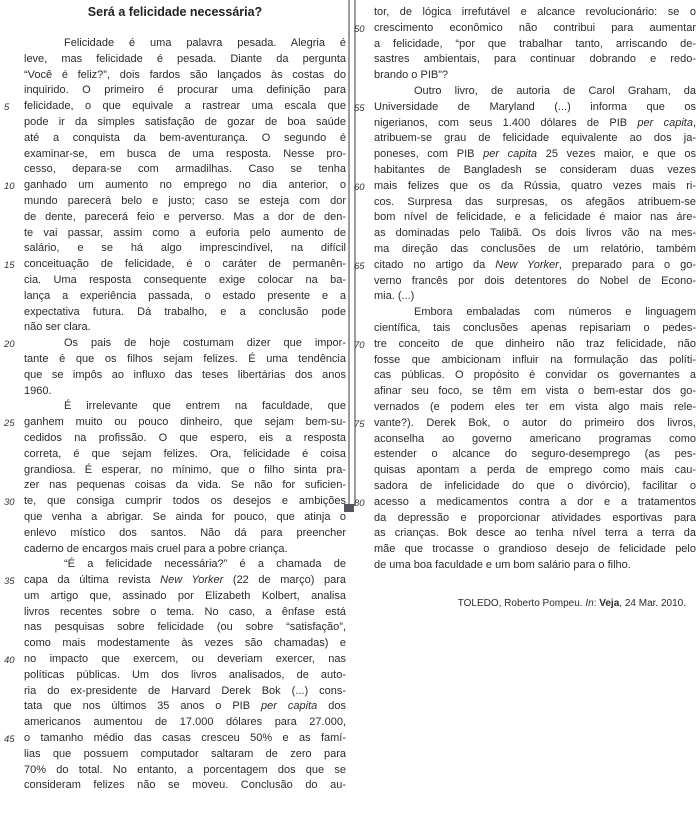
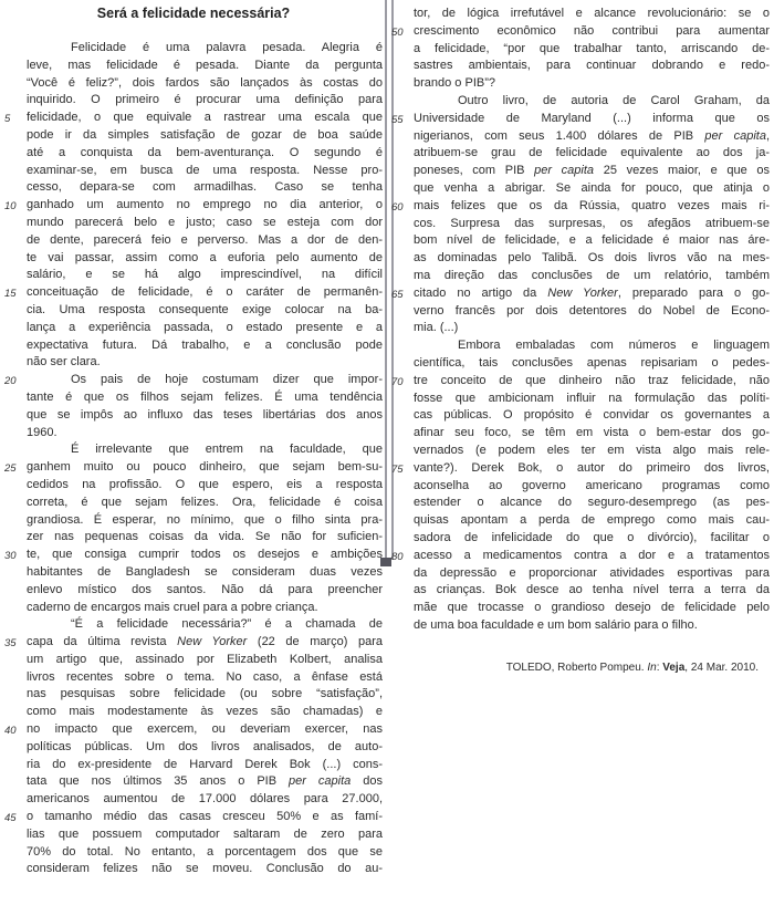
  Será a felicidade necessária?
  Felicidade é uma palavra pesada. Alegria é
  leve, mas felicidade é pesada. Diante da pergunta
  “Você é feliz?”, dois fardos são lançados às costas do
  inquirido. O primeiro é procurar uma definição para
  5
  felicidade, o que equivale a rastrear uma escala que
  pode ir da simples satisfação de gozar de boa saúde
  até a conquista da bem-aventurança. O segundo é
  examinar-se, em busca de uma resposta. Nesse pro-
  cesso, depara-se com armadilhas. Caso se tenha
  10
  ganhado um aumento no emprego no dia anterior, o
  mundo parecerá belo e justo; caso se esteja com dor
  de dente, parecerá feio e perverso. Mas a dor de den-
  te vai passar, assim como a euforia pelo aumento de
  salário, e se há algo imprescindível, na difícil
  15
  conceituação de felicidade, é o caráter de permanên-
  cia. Uma resposta consequente exige colocar na ba-
  lança a experiência passada, o estado presente e a
  expectativa futura. Dá trabalho, e a conclusão pode
  não ser clara.
  20
  Os pais de hoje costumam dizer que impor-
  tante é que os filhos sejam felizes. É uma tendência
  que se impôs ao influxo das teses libertárias dos anos
  1960.
  É irrelevante que entrem na faculdade, que
  25
  ganhem muito ou pouco dinheiro, que sejam bem-su-
  cedidos na profissão. O que espero, eis a resposta
  correta, é que sejam felizes. Ora, felicidade é coisa
  grandiosa. É esperar, no mínimo, que o filho sinta pra-
  zer nas pequenas coisas da vida. Se não for suficien-
  30
  te, que consiga cumprir todos os desejos e ambições
- que venha a abrigar. Se ainda for pouco, que atinja o
+ habitantes de Bangladesh se consideram duas vezes
  enlevo místico dos santos. Não dá para preencher
  caderno de encargos mais cruel para a pobre criança.
  “É a felicidade necessária?” é a chamada de
  35
  capa da última revista New Yorker (22 de março) para
  um artigo que, assinado por Elizabeth Kolbert, analisa
  livros recentes sobre o tema. No caso, a ênfase está
  nas pesquisas sobre felicidade (ou sobre “satisfação”,
  como mais modestamente às vezes são chamadas) e
  40
  no impacto que exercem, ou deveriam exercer, nas
  políticas públicas. Um dos livros analisados, de auto-
  ria do ex-presidente de Harvard Derek Bok (...) cons-
  tata que nos últimos 35 anos o PIB per capita dos
  americanos aumentou de 17.000 dólares para 27.000,
  45
  o tamanho médio das casas cresceu 50% e as famí-
  lias que possuem computador saltaram de zero para
  70% do total. No entanto, a porcentagem dos que se
  consideram felizes não se moveu. Conclusão do au-
  tor, de lógica irrefutável e alcance revolucionário: se o
  50
  crescimento econômico não contribui para aumentar
  a felicidade, “por que trabalhar tanto, arriscando de-
  sastres ambientais, para continuar dobrando e redo-
  brando o PIB”?
  Outro livro, de autoria de Carol Graham, da
  55
  Universidade de Maryland (...) informa que os
  nigerianos, com seus 1.400 dólares de PIB per capita,
  atribuem-se grau de felicidade equivalente ao dos ja-
  poneses, com PIB per capita 25 vezes maior, e que os
- habitantes de Bangladesh se consideram duas vezes
+ que venha a abrigar. Se ainda for pouco, que atinja o
  60
  mais felizes que os da Rússia, quatro vezes mais ri-
  cos. Surpresa das surpresas, os afegãos atribuem-se
  bom nível de felicidade, e a felicidade é maior nas áre-
  as dominadas pelo Talibã. Os dois livros vão na mes-
  ma direção das conclusões de um relatório, também
  65
  citado no artigo da New Yorker, preparado para o go-
  verno francês por dois detentores do Nobel de Econo-
  mia. (...)
  Embora embaladas com números e linguagem
  científica, tais conclusões apenas repisariam o pedes-
  70
  tre conceito de que dinheiro não traz felicidade, não
  fosse que ambicionam influir na formulação das políti-
  cas públicas. O propósito é convidar os governantes a
  afinar seu foco, se têm em vista o bem-estar dos go-
  vernados (e podem eles ter em vista algo mais rele-
  75
  vante?). Derek Bok, o autor do primeiro dos livros,
  aconselha ao governo americano programas como
  estender o alcance do seguro-desemprego (as pes-
  quisas apontam a perda de emprego como mais cau-
  sadora de infelicidade do que o divórcio), facilitar o
  80
  acesso a medicamentos contra a dor e a tratamentos
  da depressão e proporcionar atividades esportivas para
  as crianças. Bok desce ao tenha nível terra a terra da
  mãe que trocasse o grandioso desejo de felicidade pelo
  de uma boa faculdade e um bom salário para o filho.
  TOLEDO, Roberto Pompeu. In: Veja, 24 Mar. 2010.
